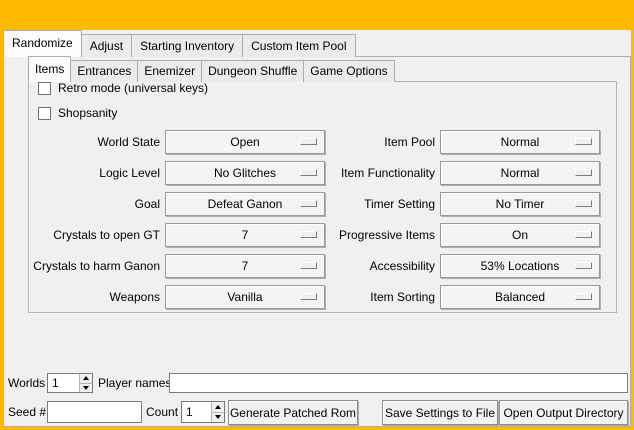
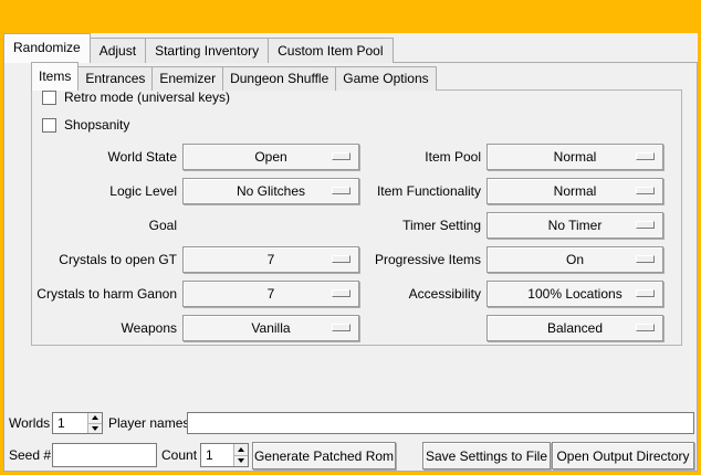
  Randomize
  Adjust
  Starting Inventory
  Custom Item Pool
  Items
  Entrances
  Enemizer
  Dungeon Shuffle
  Game Options
  Retro mode (universal keys)
  Shopsanity
  World State
  Open
  Logic Level
  No Glitches
  Goal
- Defeat Ganon
  Crystals to open GT
  7
  Crystals to harm Ganon
  7
  Weapons
  Vanilla
  Item Pool
  Normal
  Item Functionality
  Normal
  Timer Setting
  No Timer
  Progressive Items
  On
  Accessibility
- 53% Locations
+ 100% Locations
- Item Sorting
  Balanced
  Worlds
  1
  Player name
  Seed #
  Count
  1
  Generate Patched Rom
  Save Settings to File
  Open Output Directory
